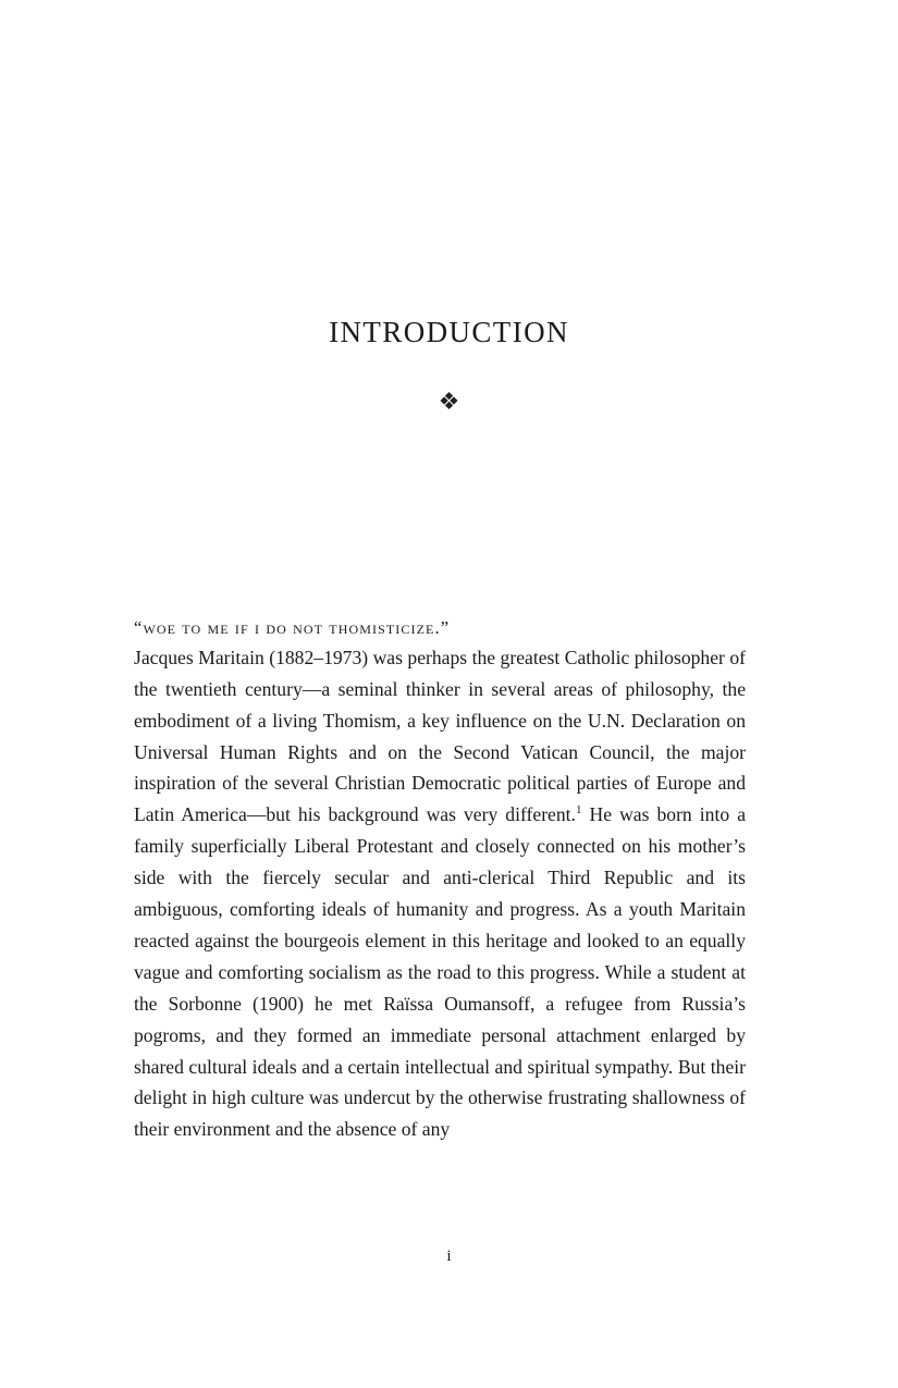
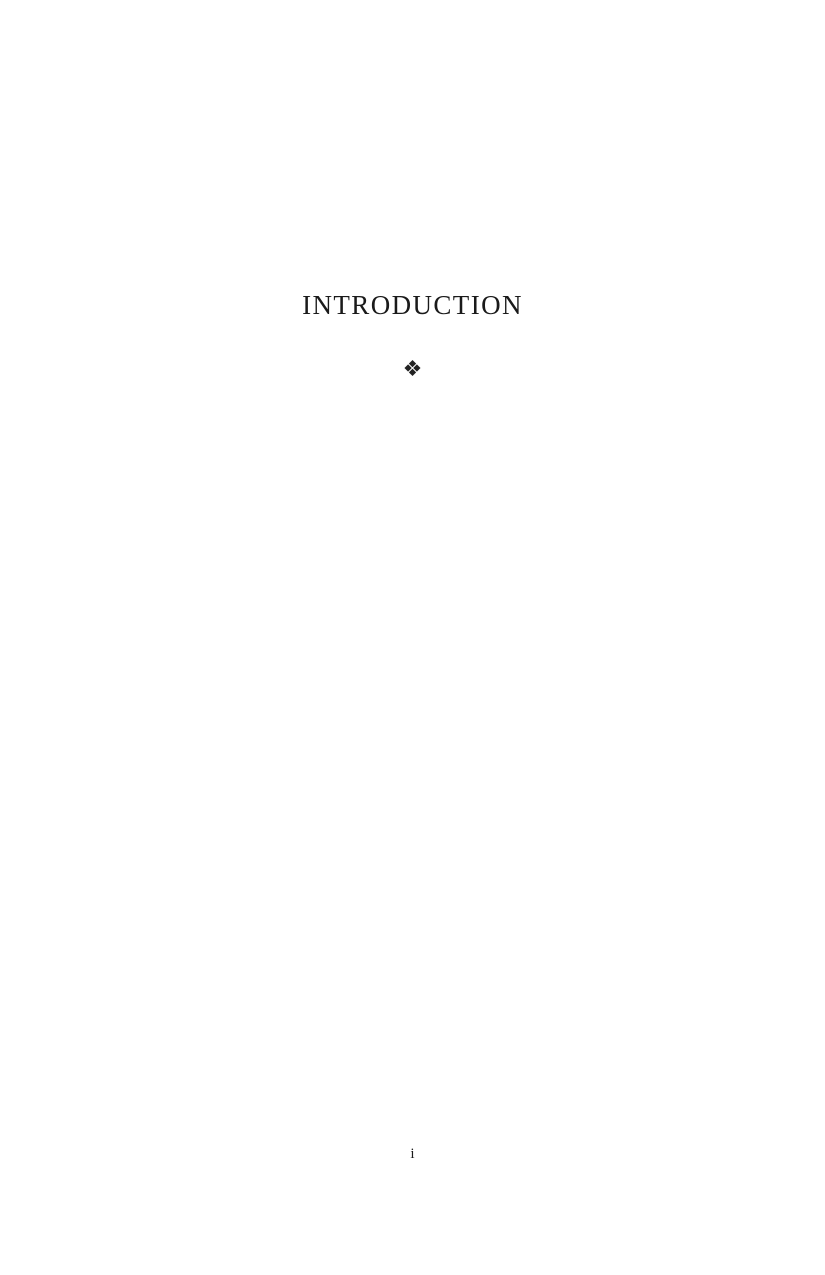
  INTRODUCTION
  ❖
- “woe to me if i do not thomisticize.”
- Jacques Maritain (1882–1973) was perhaps the greatest Catholic philosopher of the twentieth century—a seminal thinker in several areas of philosophy, the embodiment of a living Thomism, a key influence on the U.N. Declaration on Universal Human Rights and on the Second Vatican Council, the major inspiration of the several Christian Democratic political parties of Europe and Latin America—but his background was very different.1 He was born into a family superficially Liberal Protestant and closely connected on his mother’s side with the fiercely secular and anti-clerical Third Republic and its ambiguous, comforting ideals of humanity and progress. As a youth Maritain reacted against the bourgeois element in this heritage and looked to an equally vague and comforting socialism as the road to this progress. While a student at the Sorbonne (1900) he met Raïssa Oumansoff, a refugee from Russia’s pogroms, and they formed an immediate personal attachment enlarged by shared cultural ideals and a certain intellectual and spiritual sympathy. But their delight in high culture was undercut by the otherwise frustrating shallowness of their environment and the absence of any
  i
